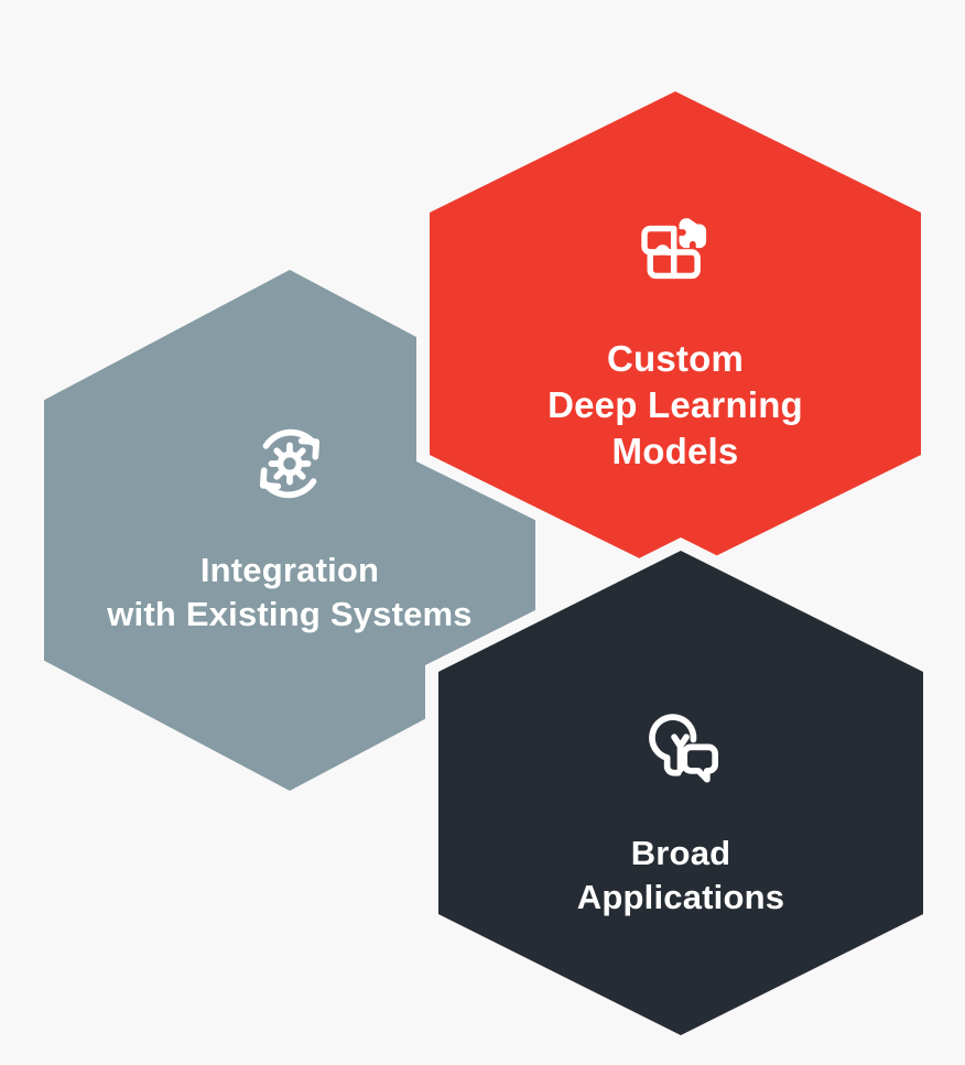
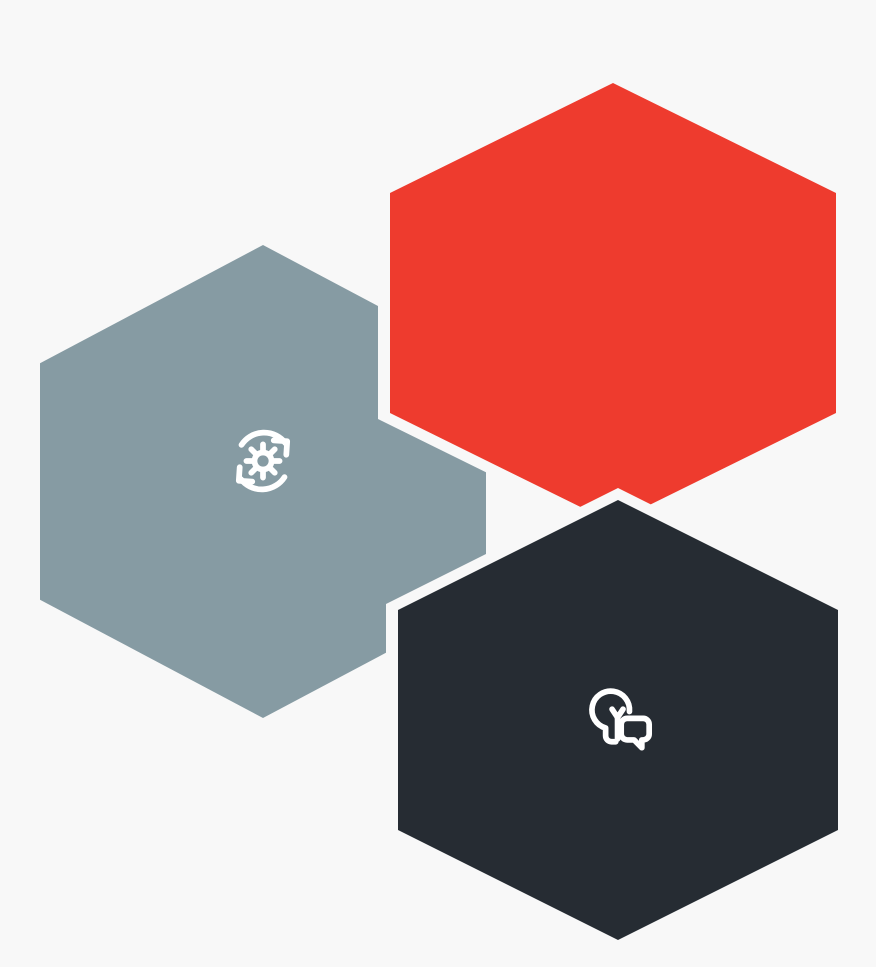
- Integration
- with Existing Systems
- Custom
- Deep Learning
- Models
- Broad
- Applications
